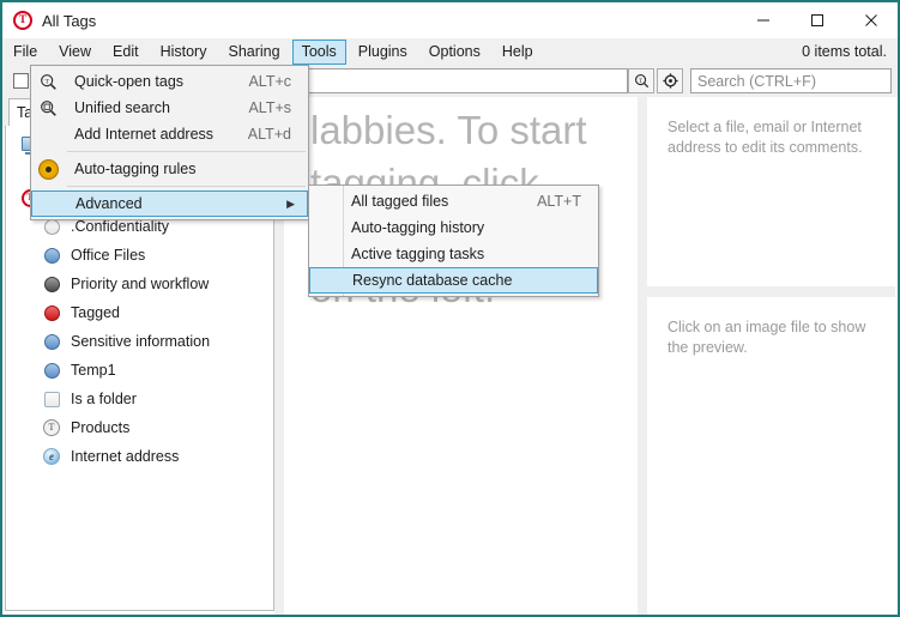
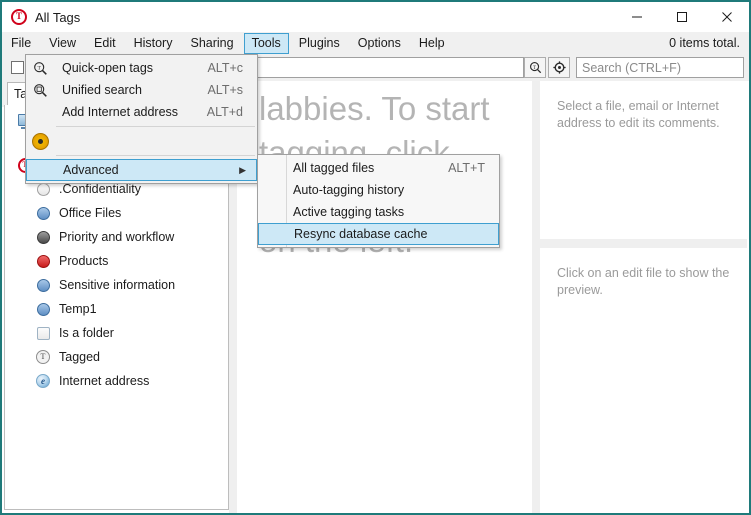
  All Tags
  File
  View
  Edit
  History
  Sharing
  Tools
  Plugins
  Options
  Help
  0 items total.
  Search (CTRL+F)
  Ta
  .Confidentiality
  Office Files
  Priority and workflow
- Tagged
+ Products
  Sensitive information
  Temp1
  Is a folder
  T
- Products
+ Tagged
  e
  Internet address
  Select a file, email or Internet address to edit its comments.
- Click on an image file to show the preview.
+ Click on an edit file to show the preview.
  Quick-open tags
  ALT+c
  Unified search
  ALT+s
  Add Internet address
  ALT+d
- Auto-tagging rules
  Advanced
  ▶
  All tagged files
  ALT+T
  Auto-tagging history
  Active tagging tasks
  Resync database cache
